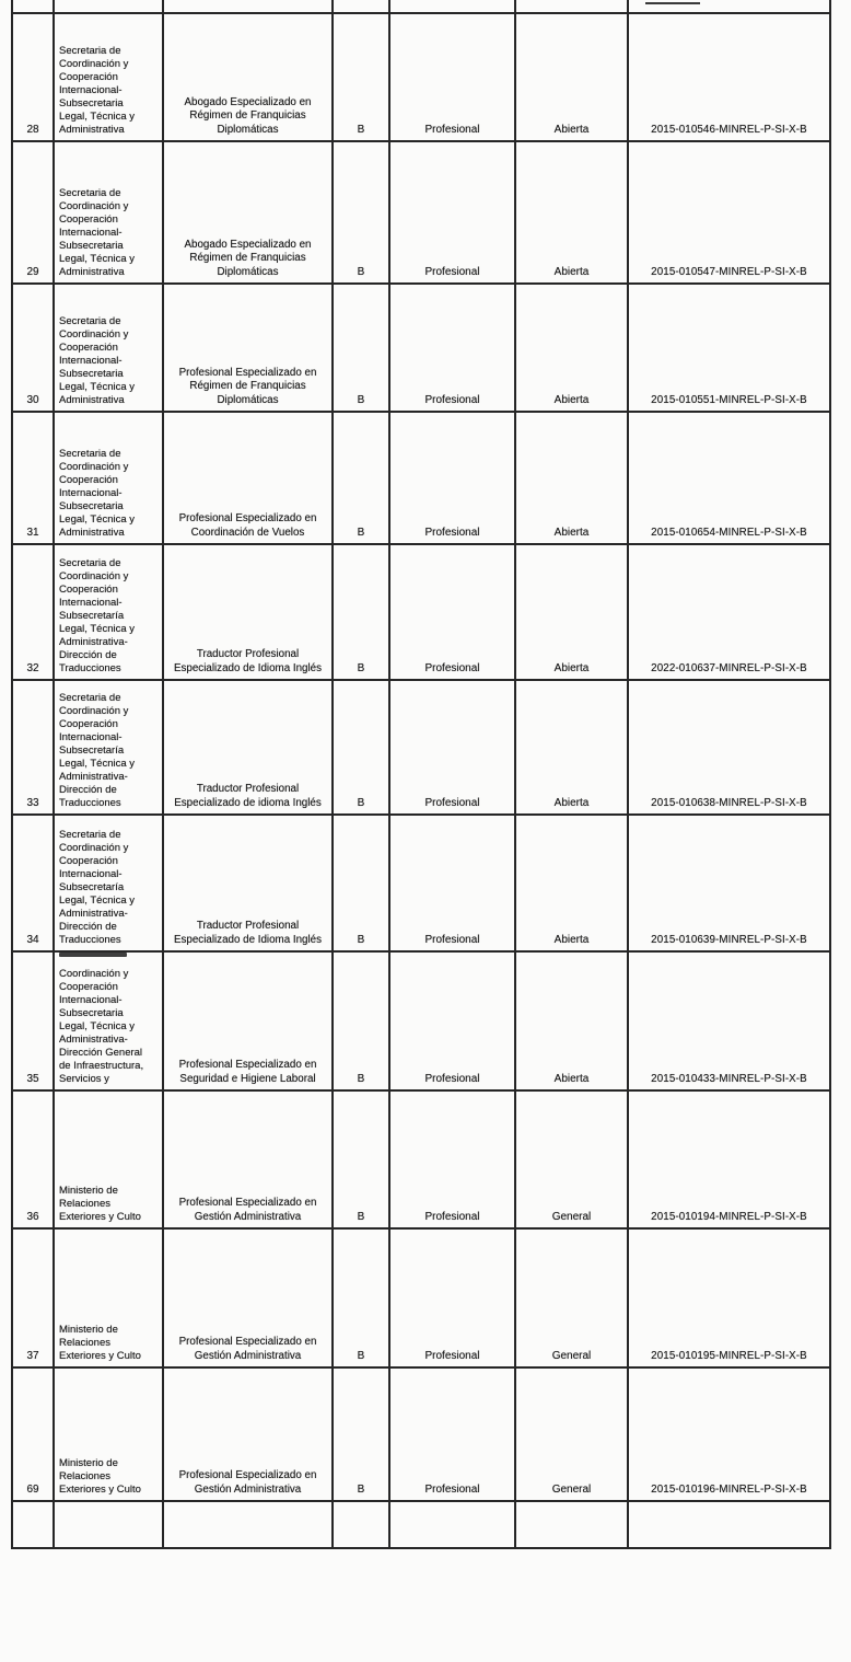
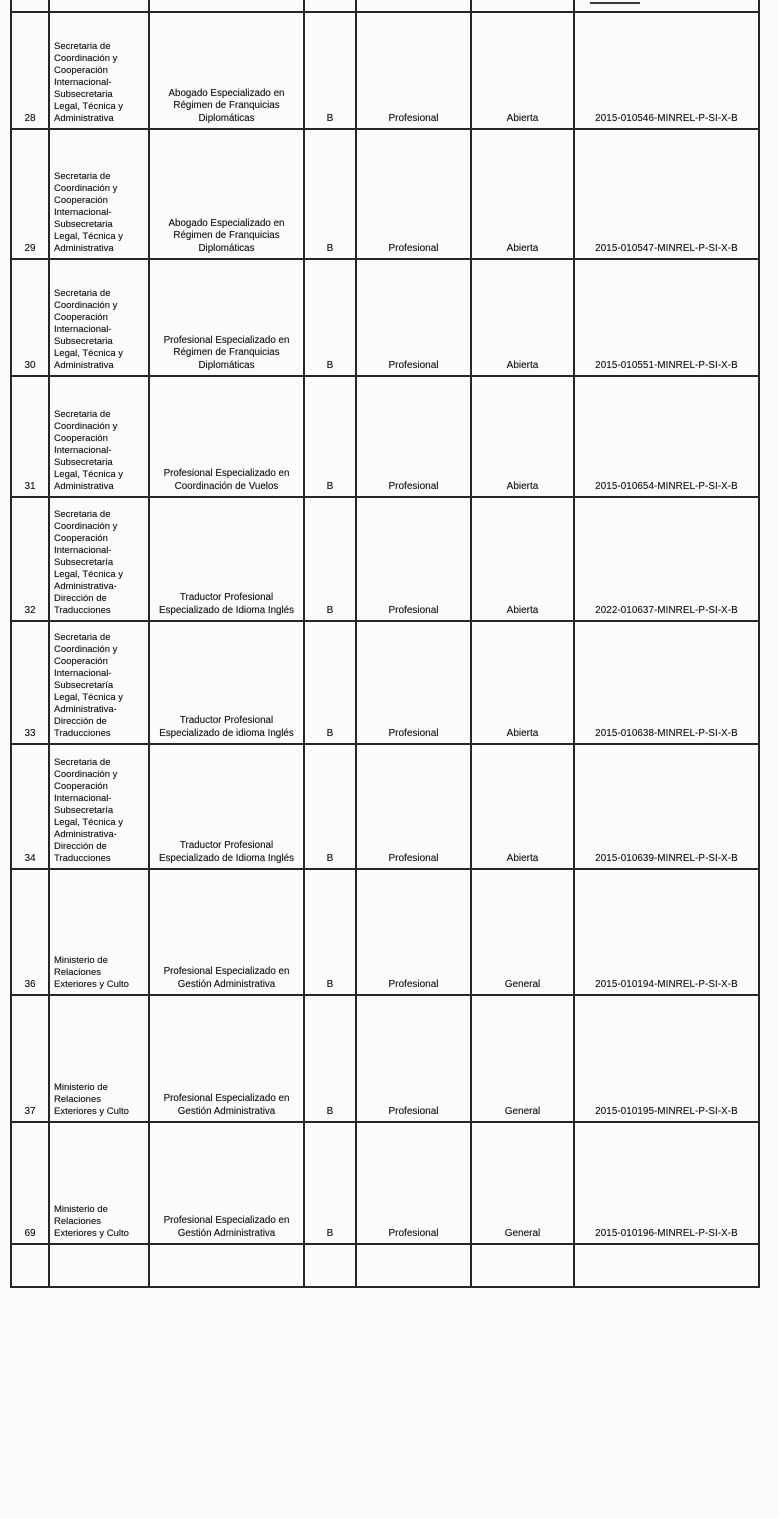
  28	Secretaria deCoordinación yCooperaciónInternacional-SubsecretariaLegal, Técnica yAdministrativa	Abogado Especializado enRégimen de FranquiciasDiplomáticas	B	Profesional	Abierta	2015-010546-MINREL-P-SI-X-B
  29	Secretaria deCoordinación yCooperaciónInternacional-SubsecretariaLegal, Técnica yAdministrativa	Abogado Especializado enRégimen de FranquiciasDiplomáticas	B	Profesional	Abierta	2015-010547-MINREL-P-SI-X-B
  30	Secretaria deCoordinación yCooperaciónInternacional-SubsecretariaLegal, Técnica yAdministrativa	Profesional Especializado enRégimen de FranquiciasDiplomáticas	B	Profesional	Abierta	2015-010551-MINREL-P-SI-X-B
  31	Secretaria deCoordinación yCooperaciónInternacional-SubsecretariaLegal, Técnica yAdministrativa	Profesional Especializado enCoordinación de Vuelos	B	Profesional	Abierta	2015-010654-MINREL-P-SI-X-B
  32	Secretaria deCoordinación yCooperaciónInternacional-SubsecretaríaLegal, Técnica yAdministrativa-Dirección deTraducciones	Traductor ProfesionalEspecializado de Idioma Inglés	B	Profesional	Abierta	2022-010637-MINREL-P-SI-X-B
  33	Secretaria deCoordinación yCooperaciónInternacional-SubsecretaríaLegal, Técnica yAdministrativa-Dirección deTraducciones	Traductor ProfesionalEspecializado de idioma Inglés	B	Profesional	Abierta	2015-010638-MINREL-P-SI-X-B
  34	Secretaria deCoordinación yCooperaciónInternacional-SubsecretaríaLegal, Técnica yAdministrativa-Dirección deTraducciones	Traductor ProfesionalEspecializado de Idioma Inglés	B	Profesional	Abierta	2015-010639-MINREL-P-SI-X-B
- 35	Coordinación yCooperaciónInternacional-SubsecretariaLegal, Técnica yAdministrativa-Dirección Generalde Infraestructura,Servicios y	Profesional Especializado enSeguridad e Higiene Laboral	B	Profesional	Abierta	2015-010433-MINREL-P-SI-X-B
  36	Ministerio deRelacionesExteriores y Culto	Profesional Especializado enGestión Administrativa	B	Profesional	General	2015-010194-MINREL-P-SI-X-B
  37	Ministerio deRelacionesExteriores y Culto	Profesional Especializado enGestión Administrativa	B	Profesional	General	2015-010195-MINREL-P-SI-X-B
  69	Ministerio deRelacionesExteriores y Culto	Profesional Especializado enGestión Administrativa	B	Profesional	General	2015-010196-MINREL-P-SI-X-B
